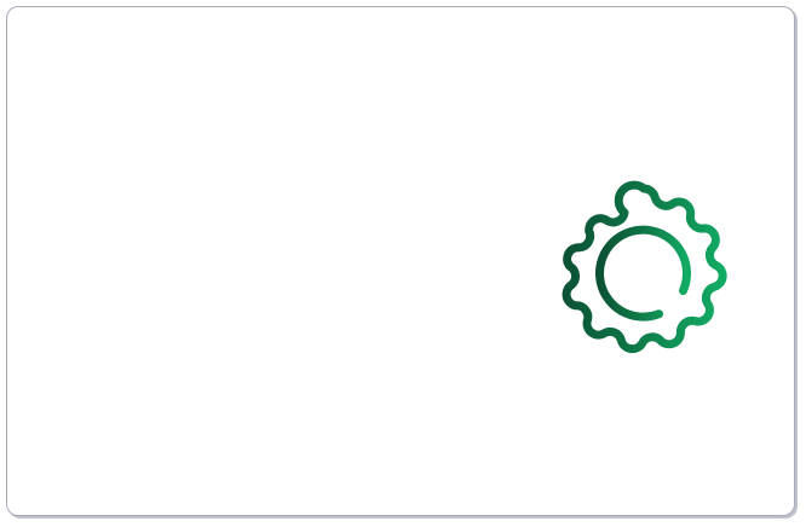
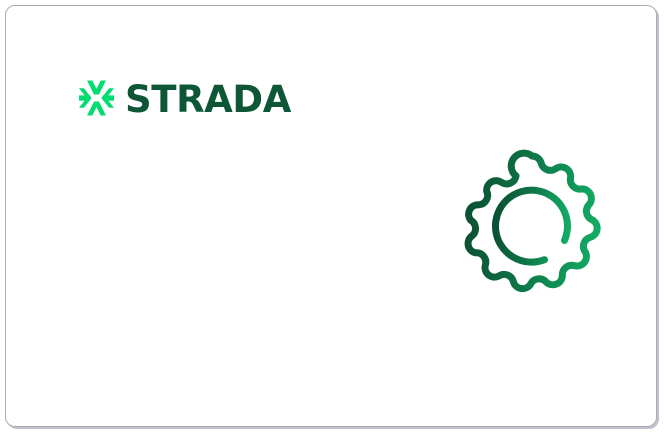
+ STRADA
